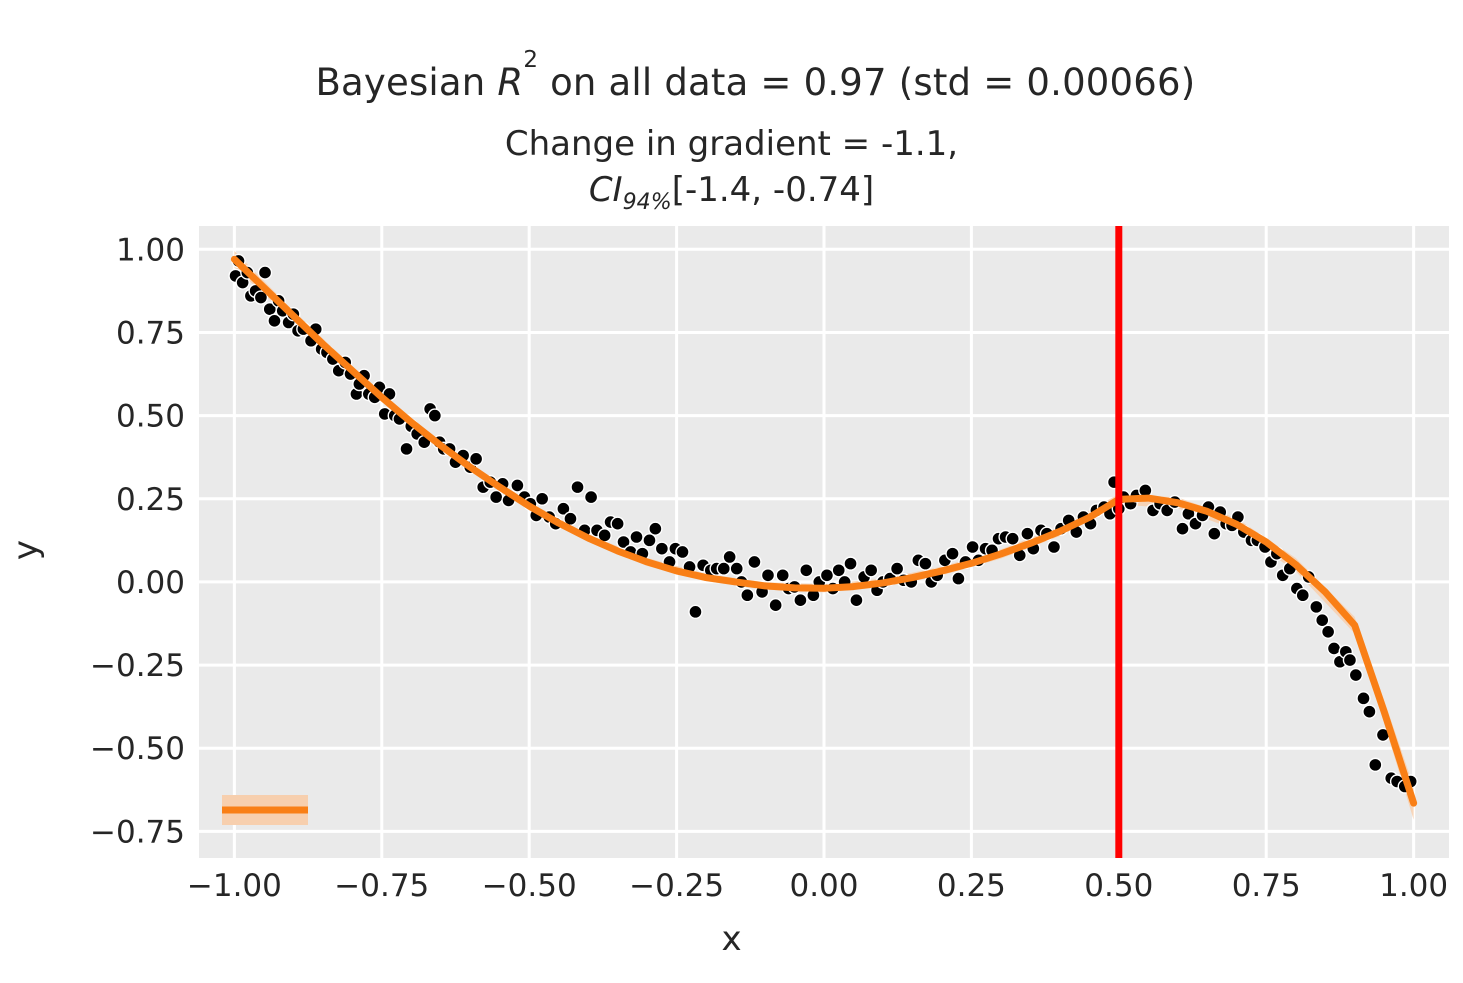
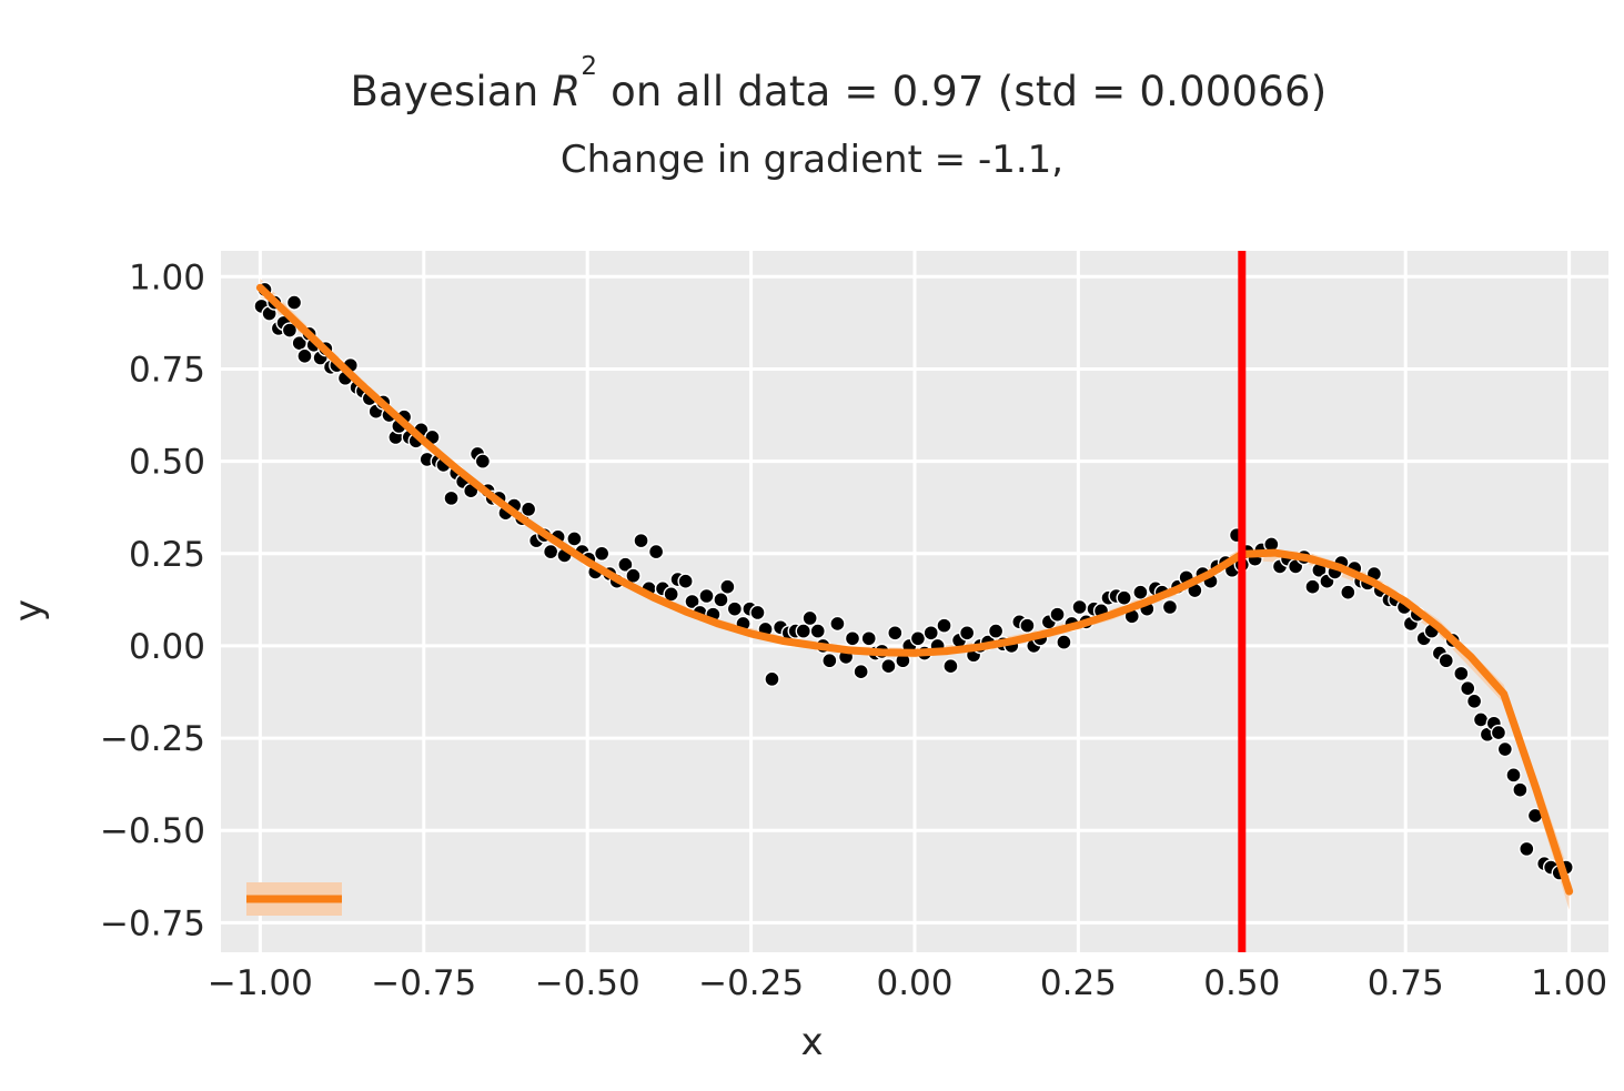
  Bayesian R2 on all data = 0.97 (std = 0.00066)
  Change in gradient = -1.1,
- CI94%[-1.4, -0.74]
  x
  −1.00
  −0.75
  −0.50
  −0.25
  0.00
  0.25
  0.50
  0.75
  1.00
  1.00
  0.75
  0.50
  0.25
  0.00
  −0.25
  −0.50
  −0.75
